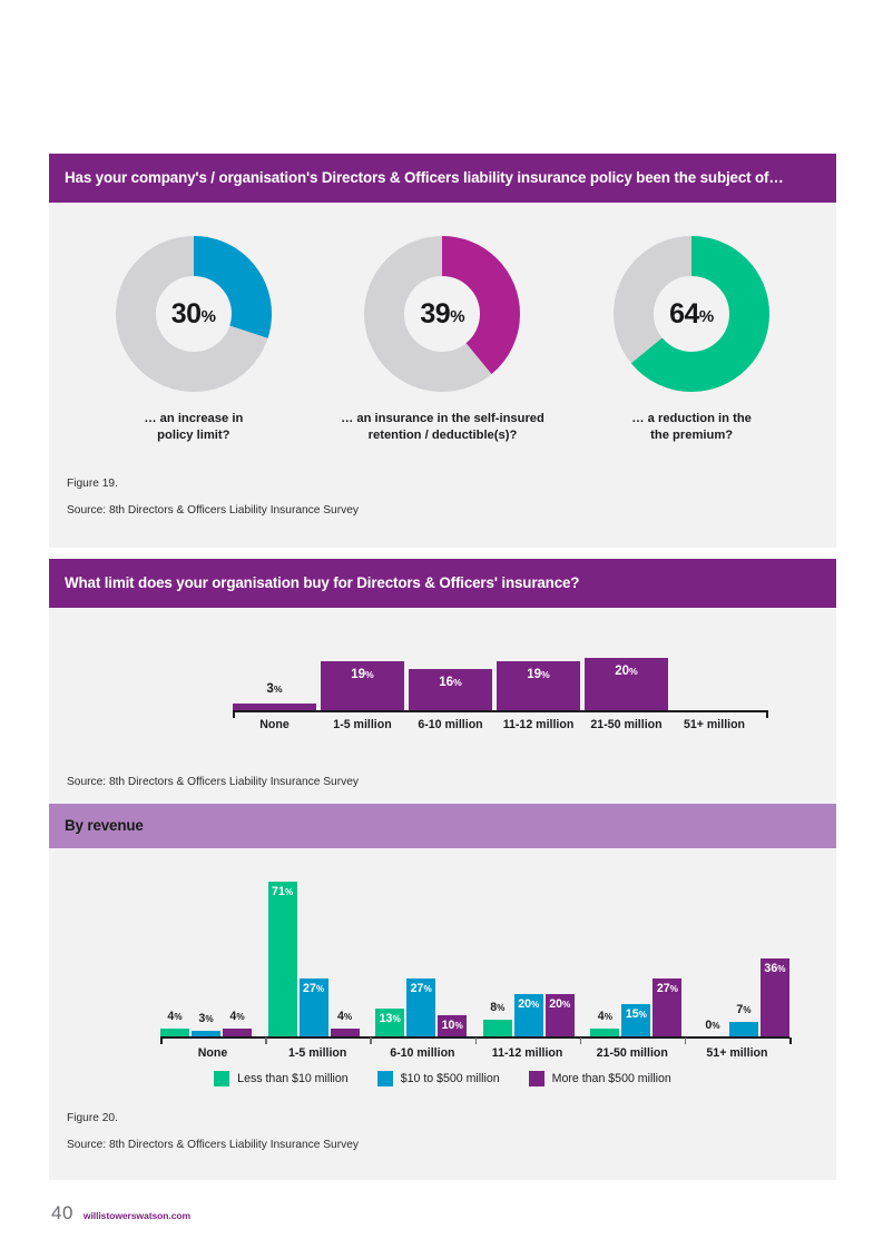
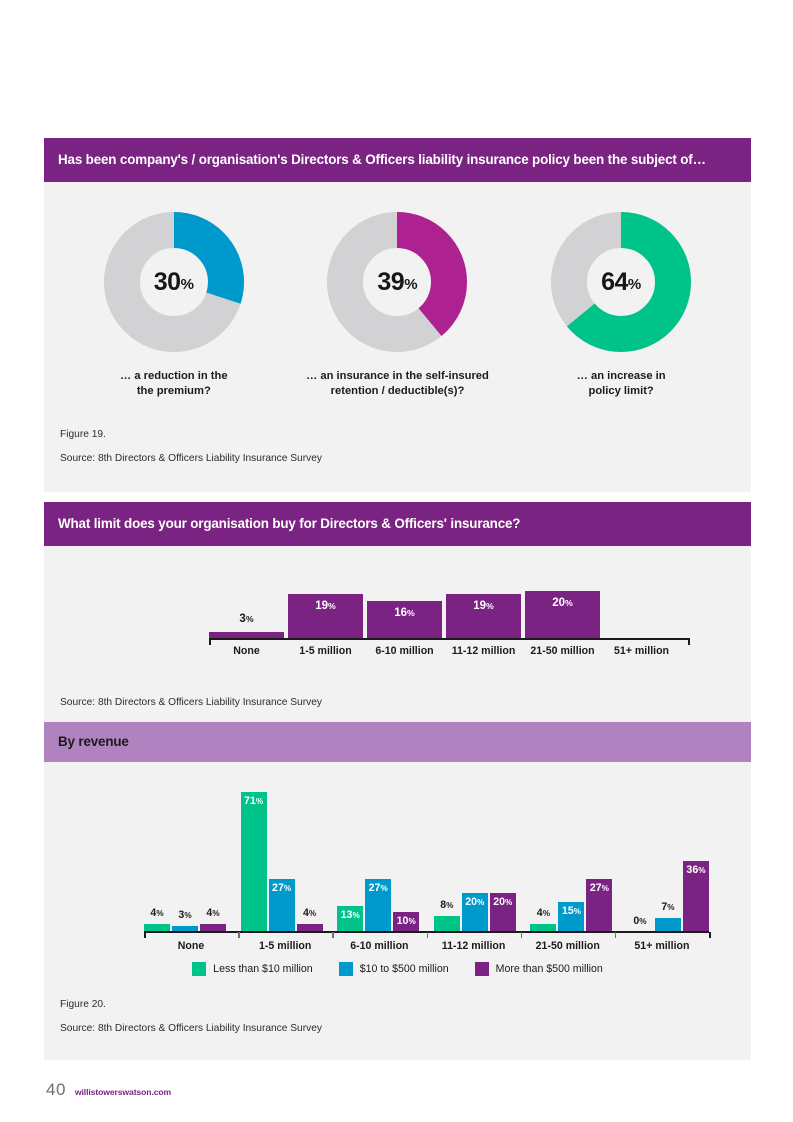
- Has your company's / organisation's Directors & Officers liability insurance policy been the subject of…
+ Has been company's / organisation's Directors & Officers liability insurance policy been the subject of…
  30
  %
- … an increase in
+ … a reduction in the
- policy limit?
+ the premium?
  39
  %
  … an insurance in the self-insured
  retention / deductible(s)?
  64
  %
- … a reduction in the
+ … an increase in
- the premium?
+ policy limit?
  Figure 19.
  Source: 8th Directors & Officers Liability Insurance Survey
  What limit does your organisation buy for Directors & Officers' insurance?
  3%
  19%
  16%
  19%
  20%
  None
  1-5 million
  6-10 million
  11-12 million
  21-50 million
  51+ million
  Source: 8th Directors & Officers Liability Insurance Survey
  By revenue
  4%
  3%
  4%
  71%
  27%
  4%
  13%
  27%
  10%
  8%
  20%
  20%
  4%
  15%
  27%
  0%
  7%
  36%
  None
  1-5 million
  6-10 million
  11-12 million
  21-50 million
  51+ million
  Less than $10 million
  $10 to $500 million
  More than $500 million
  Figure 20.
  Source: 8th Directors & Officers Liability Insurance Survey
  40
  willistowerswatson.com
